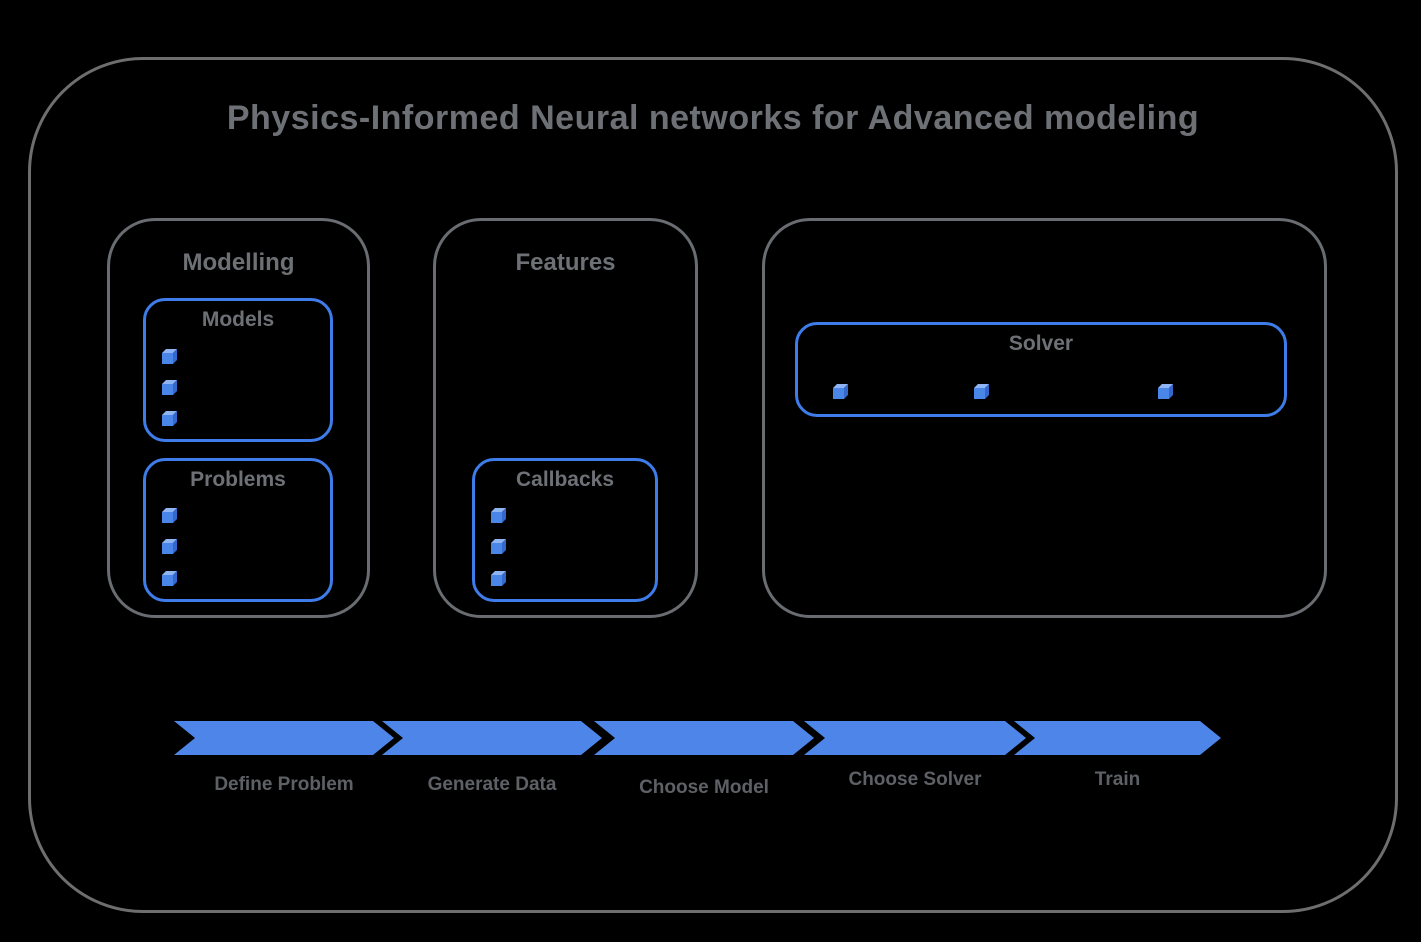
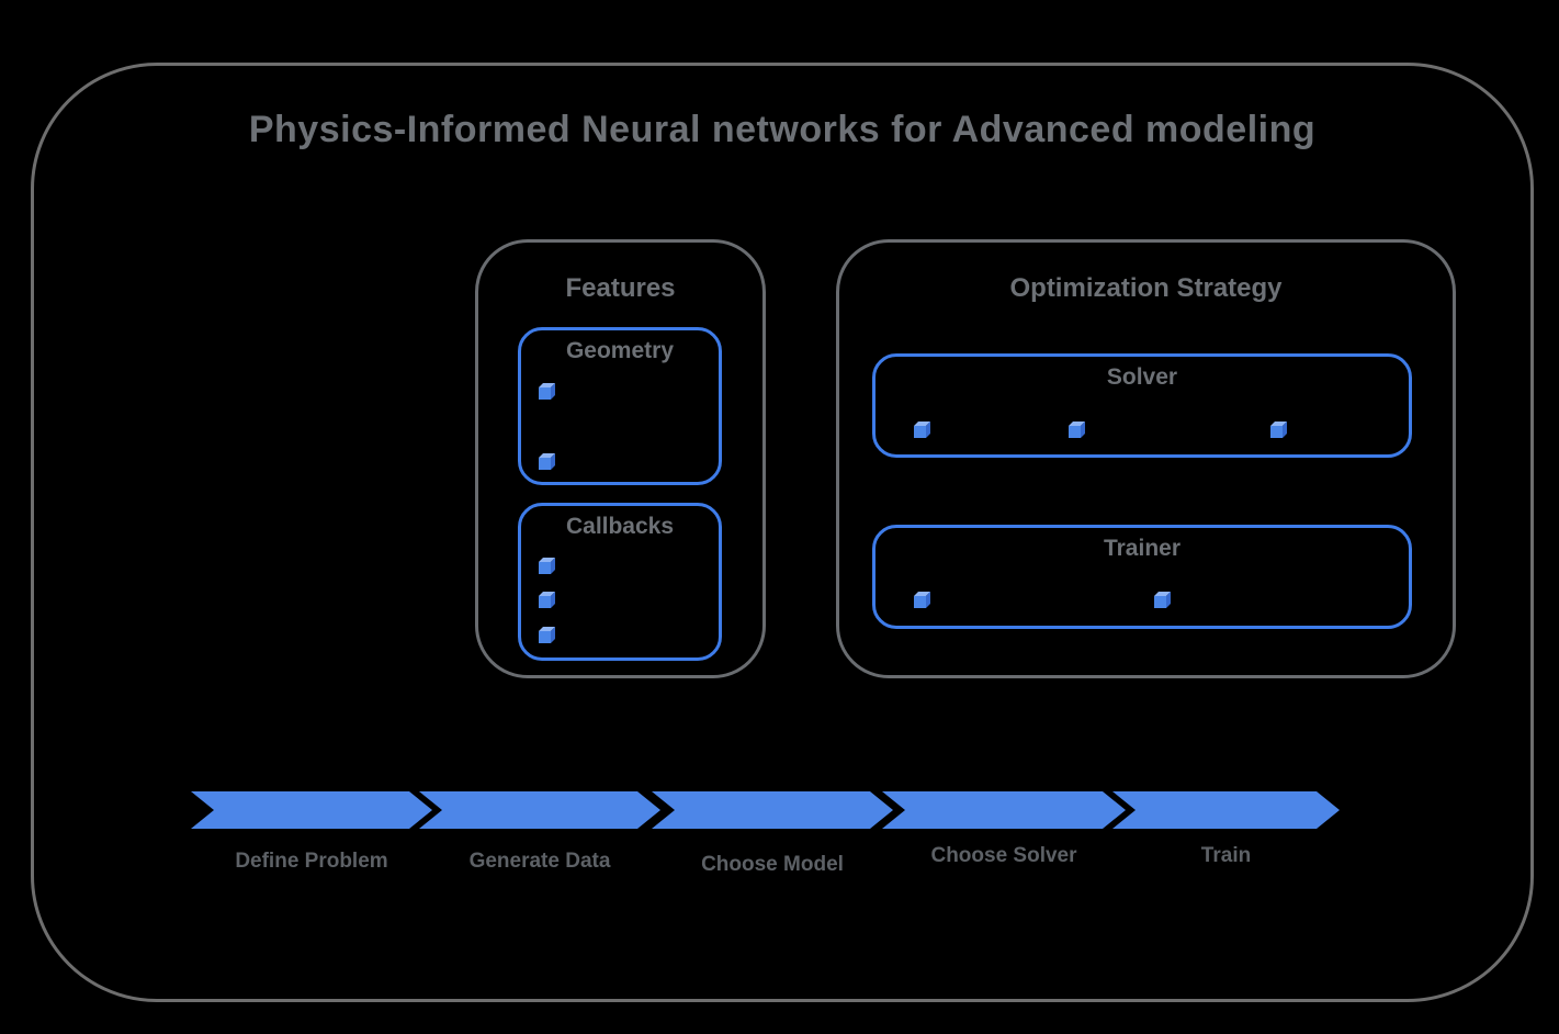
  Physics-Informed Neural networks for Advanced modeling
- Modelling
- Models
- Problems
  Features
+ Geometry
  Callbacks
+ Optimization Strategy
  Solver
+ Trainer
  Define Problem
  Generate Data
  Choose Model
  Choose Solver
  Train
